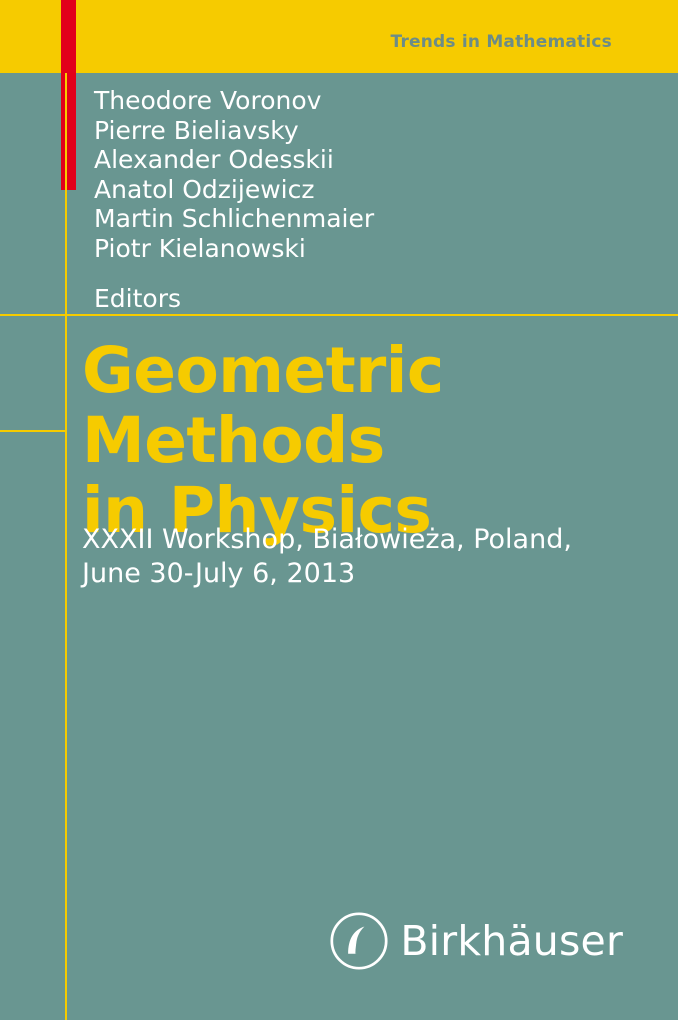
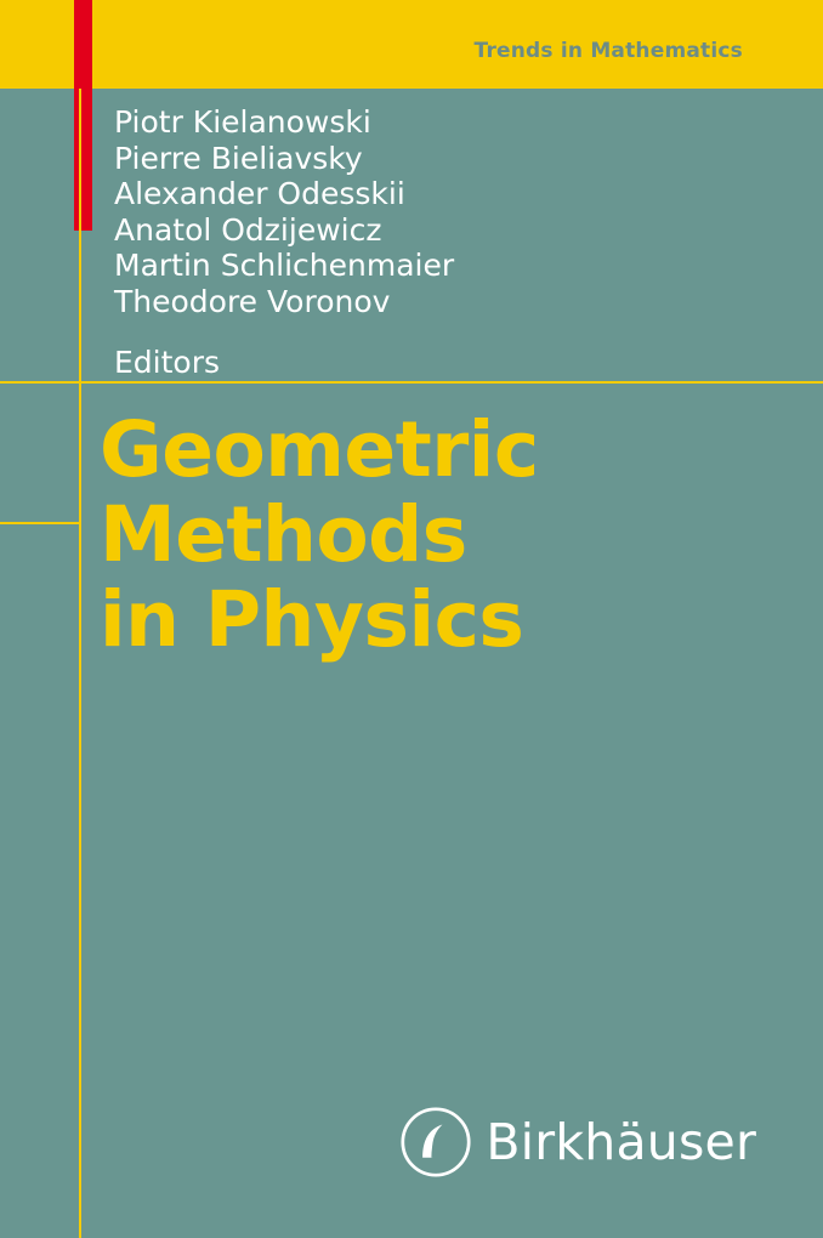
  Trends in Mathematics
- Theodore Voronov
+ Piotr Kielanowski
  Pierre Bieliavsky
  Alexander Odesskii
  Anatol Odzijewicz
  Martin Schlichenmaier
- Piotr Kielanowski
+ Theodore Voronov
  Editors
  Geometric Methods
  in Physics
- XXXII Workshop, Białowieża, Poland,
- June 30-July 6, 2013
  Birkhäuser
